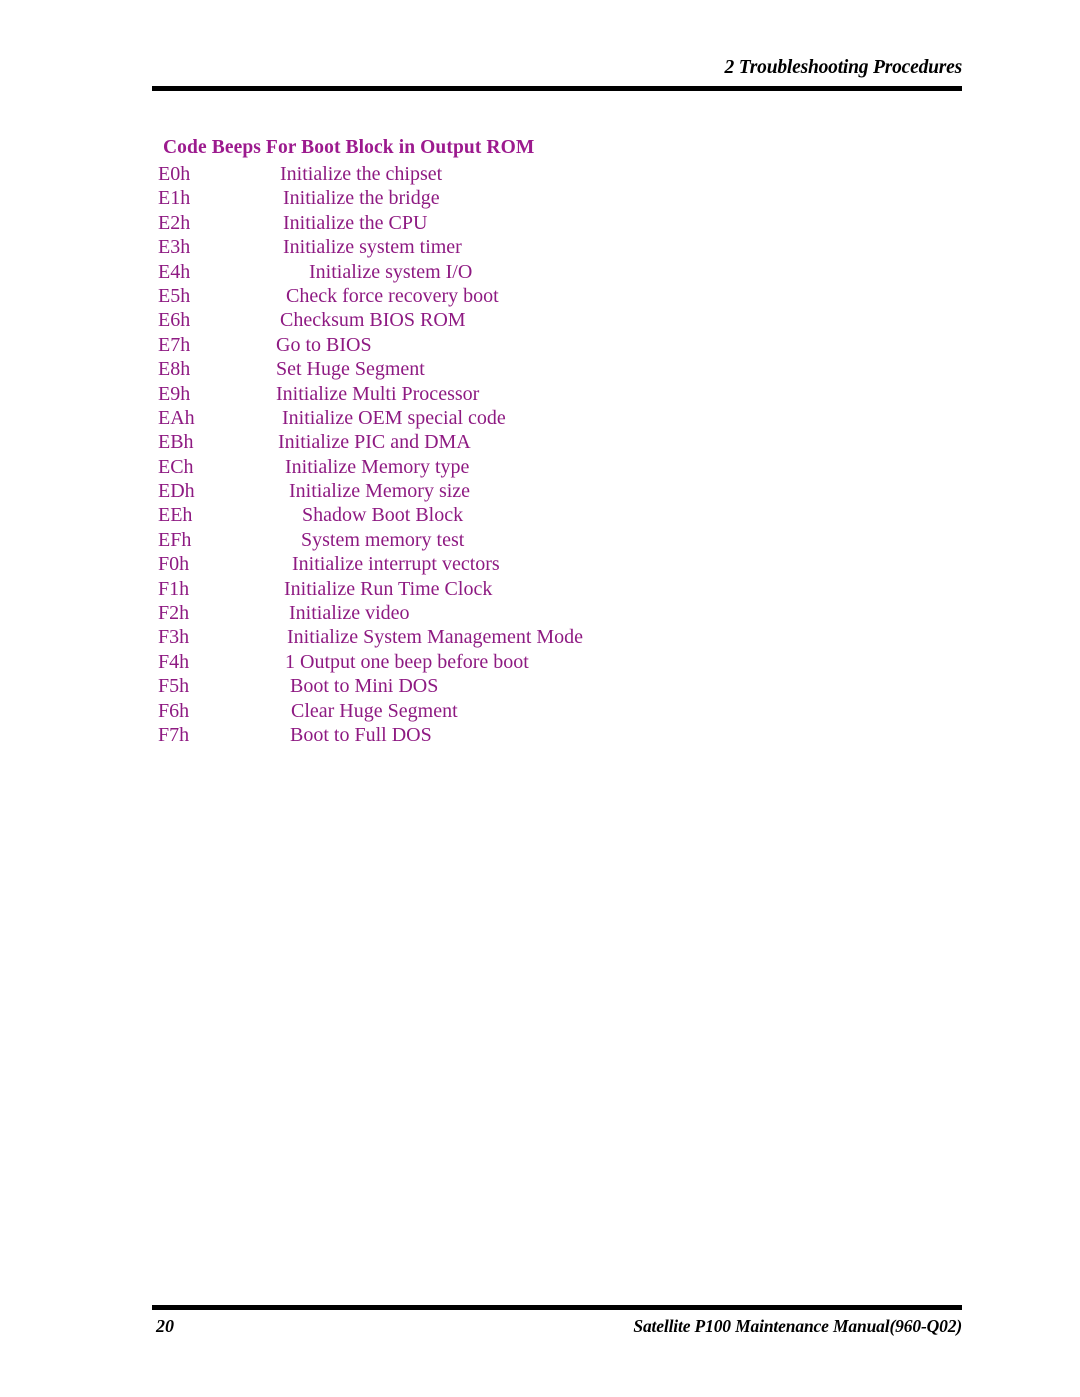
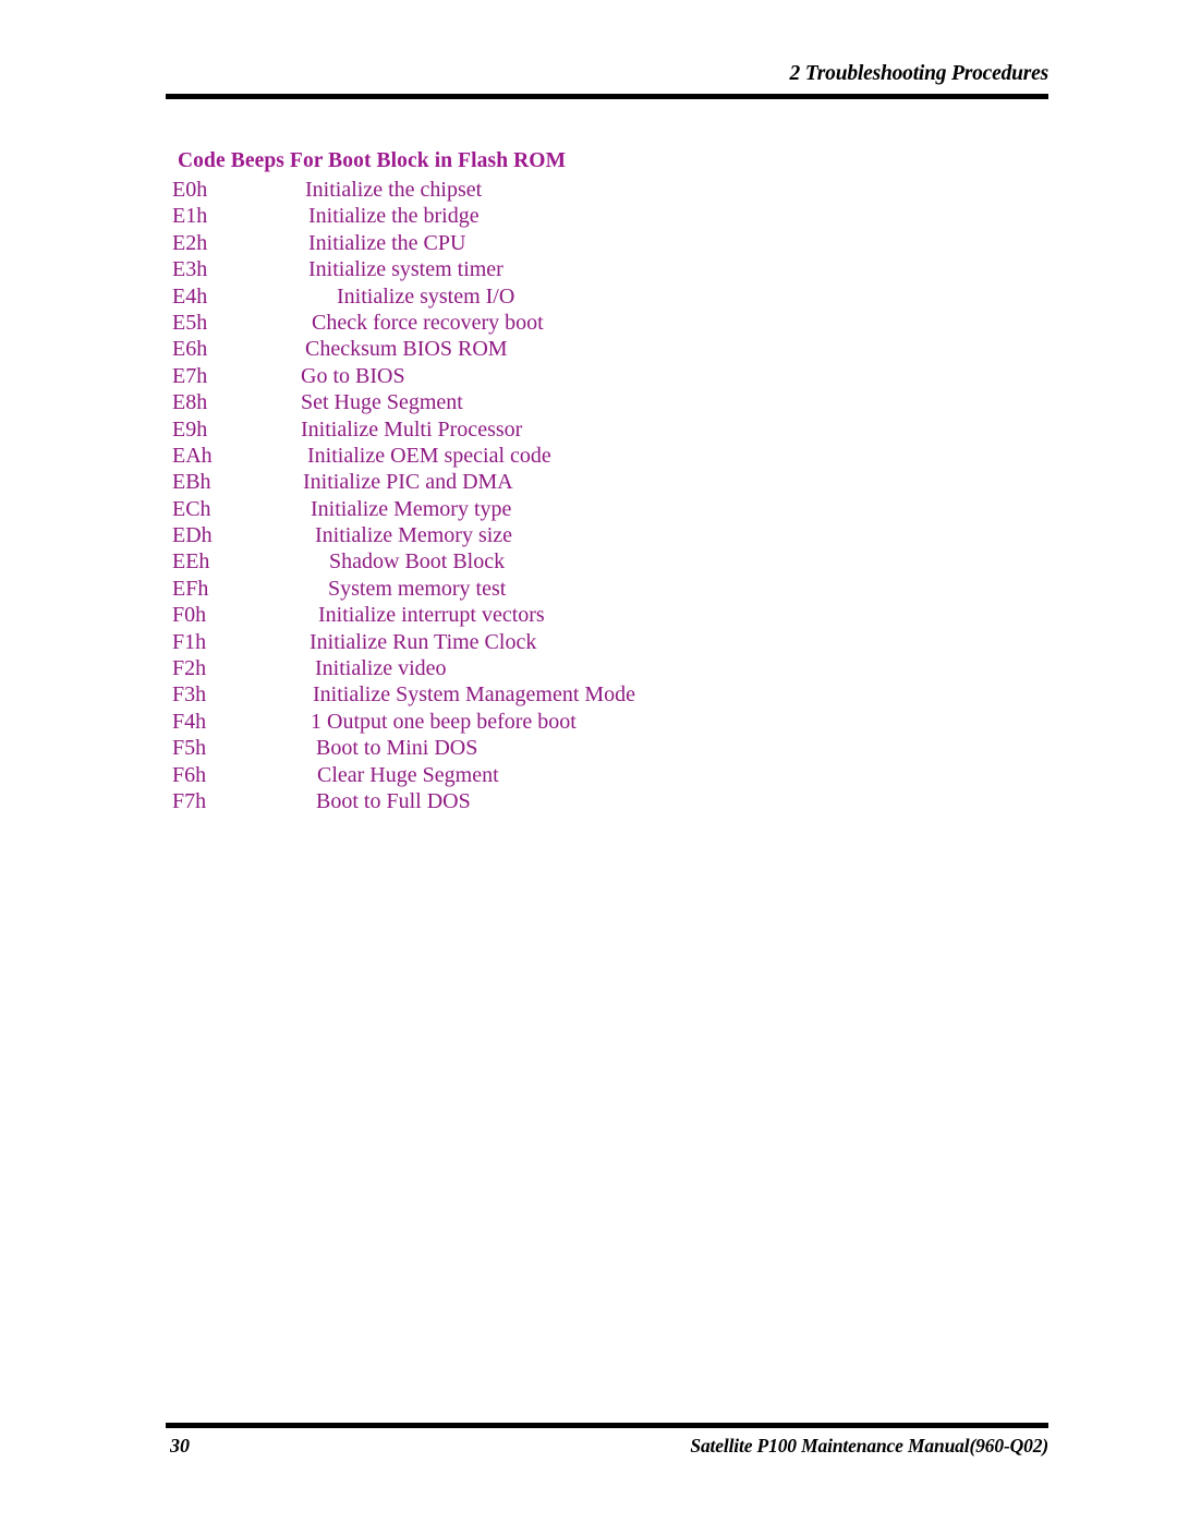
  2 Troubleshooting Procedures
- Code Beeps For Boot Block in Output ROM
+ Code Beeps For Boot Block in Flash ROM
  E0h
  Initialize the chipset
  E1h
  Initialize the bridge
  E2h
  Initialize the CPU
  E3h
  Initialize system timer
  E4h
  Initialize system I/O
  E5h
  Check force recovery boot
  E6h
  Checksum BIOS ROM
  E7h
  Go to BIOS
  E8h
  Set Huge Segment
  E9h
  Initialize Multi Processor
  EAh
  Initialize OEM special code
  EBh
  Initialize PIC and DMA
  ECh
  Initialize Memory type
  EDh
  Initialize Memory size
  EEh
  Shadow Boot Block
  EFh
  System memory test
  F0h
  Initialize interrupt vectors
  F1h
  Initialize Run Time Clock
  F2h
  Initialize video
  F3h
  Initialize System Management Mode
  F4h
  1 Output one beep before boot
  F5h
  Boot to Mini DOS
  F6h
  Clear Huge Segment
  F7h
  Boot to Full DOS
- 20
+ 30
  Satellite P100 Maintenance Manual(960-Q02)
